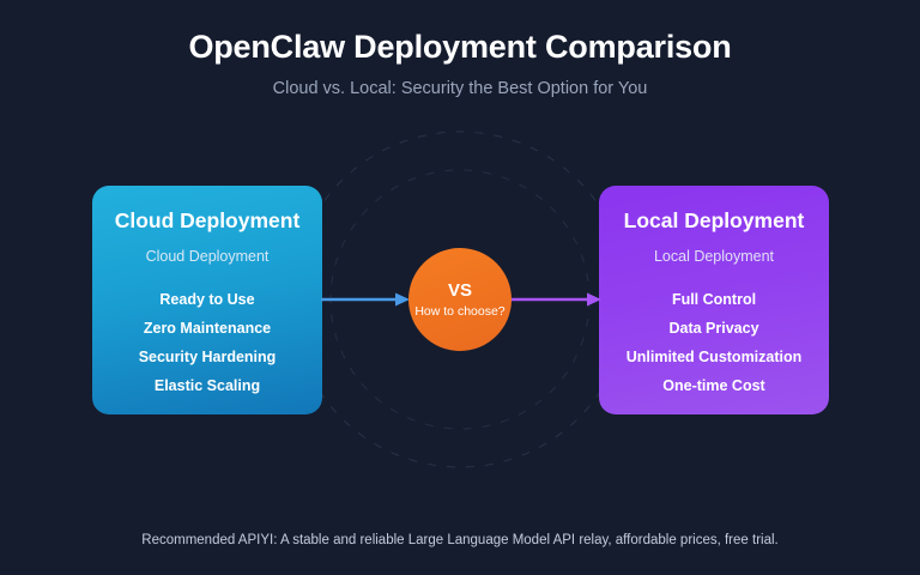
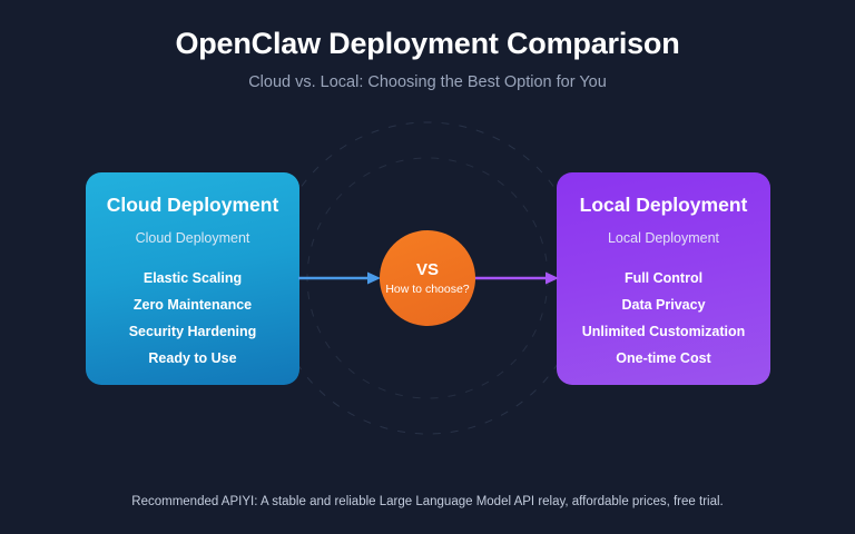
  OpenClaw Deployment Comparison
- Cloud vs. Local: Security the Best Option for You
+ Cloud vs. Local: Choosing the Best Option for You
  Cloud Deployment
  Cloud Deployment
- Ready to Use
+ Elastic Scaling
  Zero Maintenance
  Security Hardening
- Elastic Scaling
+ Ready to Use
  Local Deployment
  Local Deployment
  Full Control
  Data Privacy
  Unlimited Customization
  One-time Cost
  VS
  How to choose?
  Recommended APIYI: A stable and reliable Large Language Model API relay, affordable prices, free trial.
